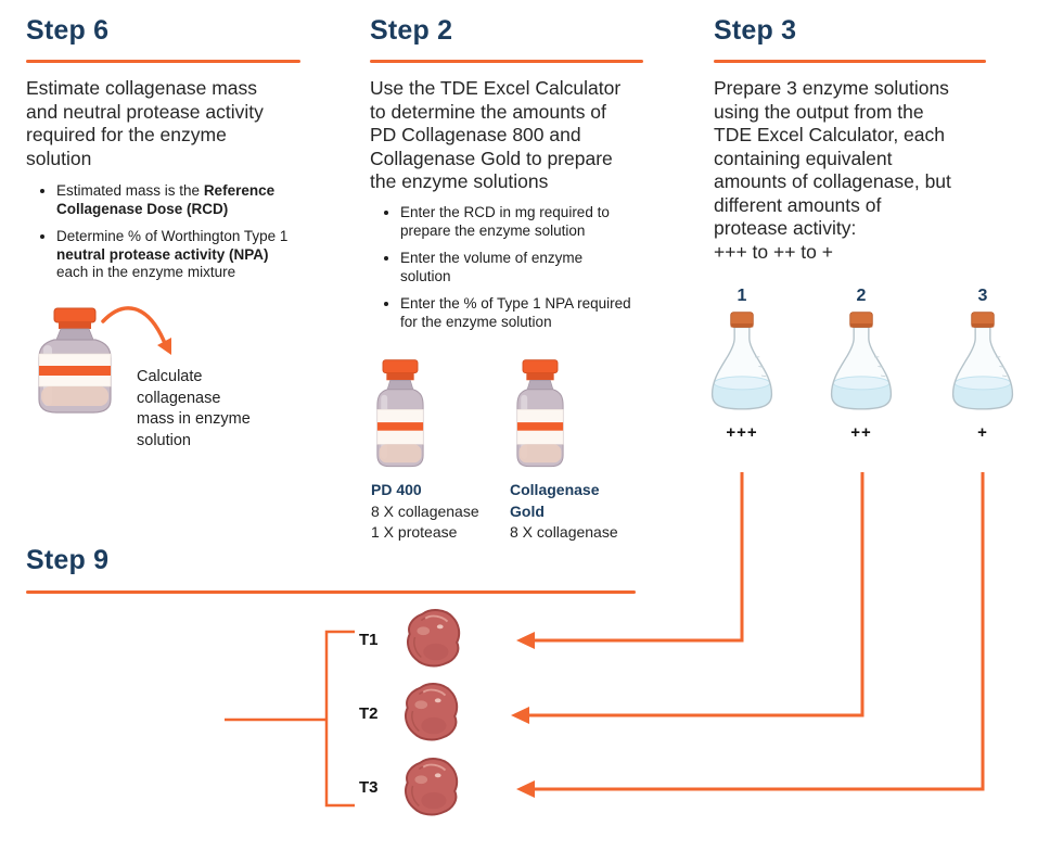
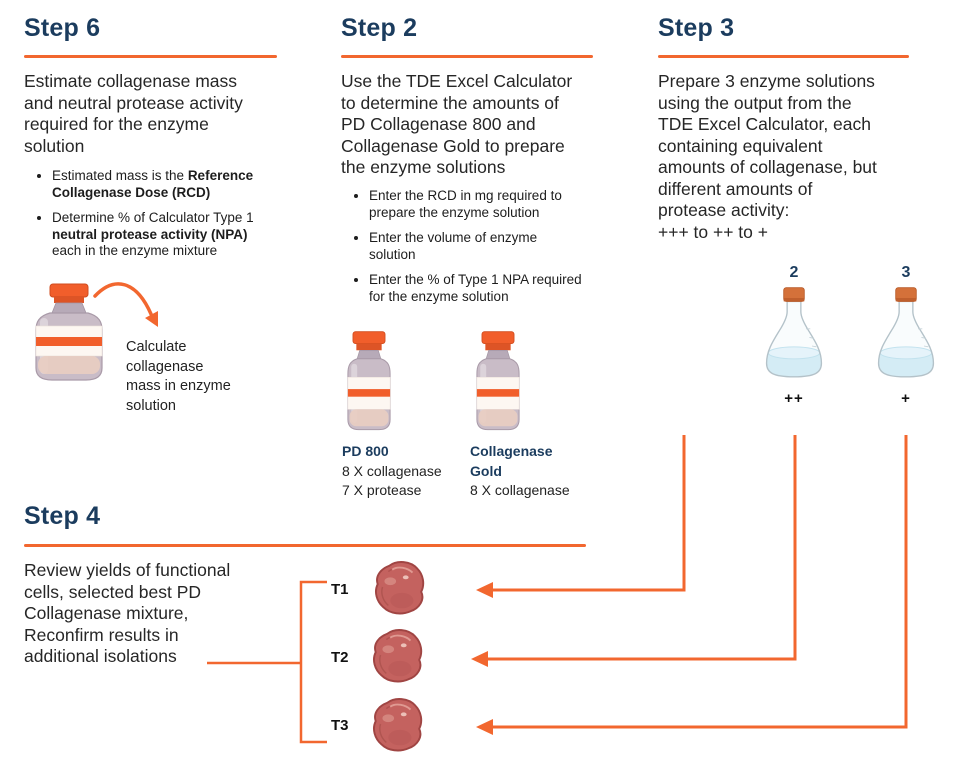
  Step 6
  Estimate collagenase mass
  and neutral protease activity
  required for the enzyme
  solution
  Estimated mass is the Reference
  Collagenase Dose (RCD)
- Determine % of Worthington Type 1
+ Determine % of Calculator Type 1
  neutral protease activity (NPA)
  each in the enzyme mixture
  Calculate
  collagenase
  mass in enzyme
  solution
  Step 2
  Use the TDE Excel Calculator
  to determine the amounts of
  PD Collagenase 800 and
  Collagenase Gold to prepare
  the enzyme solutions
  Enter the RCD in mg required to
  prepare the enzyme solution
  Enter the volume of enzyme
  solution
  Enter the % of Type 1 NPA required
  for the enzyme solution
- PD 400
+ PD 800
  8 X collagenase
- 1 X protease
+ 7 X protease
  Collagenase
  Gold
  8 X collagenase
  Step 3
  Prepare 3 enzyme solutions
  using the output from the
  TDE Excel Calculator, each
  containing equivalent
  amounts of collagenase, but
  different amounts of
  protease activity:
  +++ to ++ to +
- 1
- +++
  2
  ++
  3
  +
- Step 9
+ Step 4
+ Review yields of functional
+ cells, selected best PD
+ Collagenase mixture,
+ Reconfirm results in
+ additional isolations
  T1
  T2
  T3
